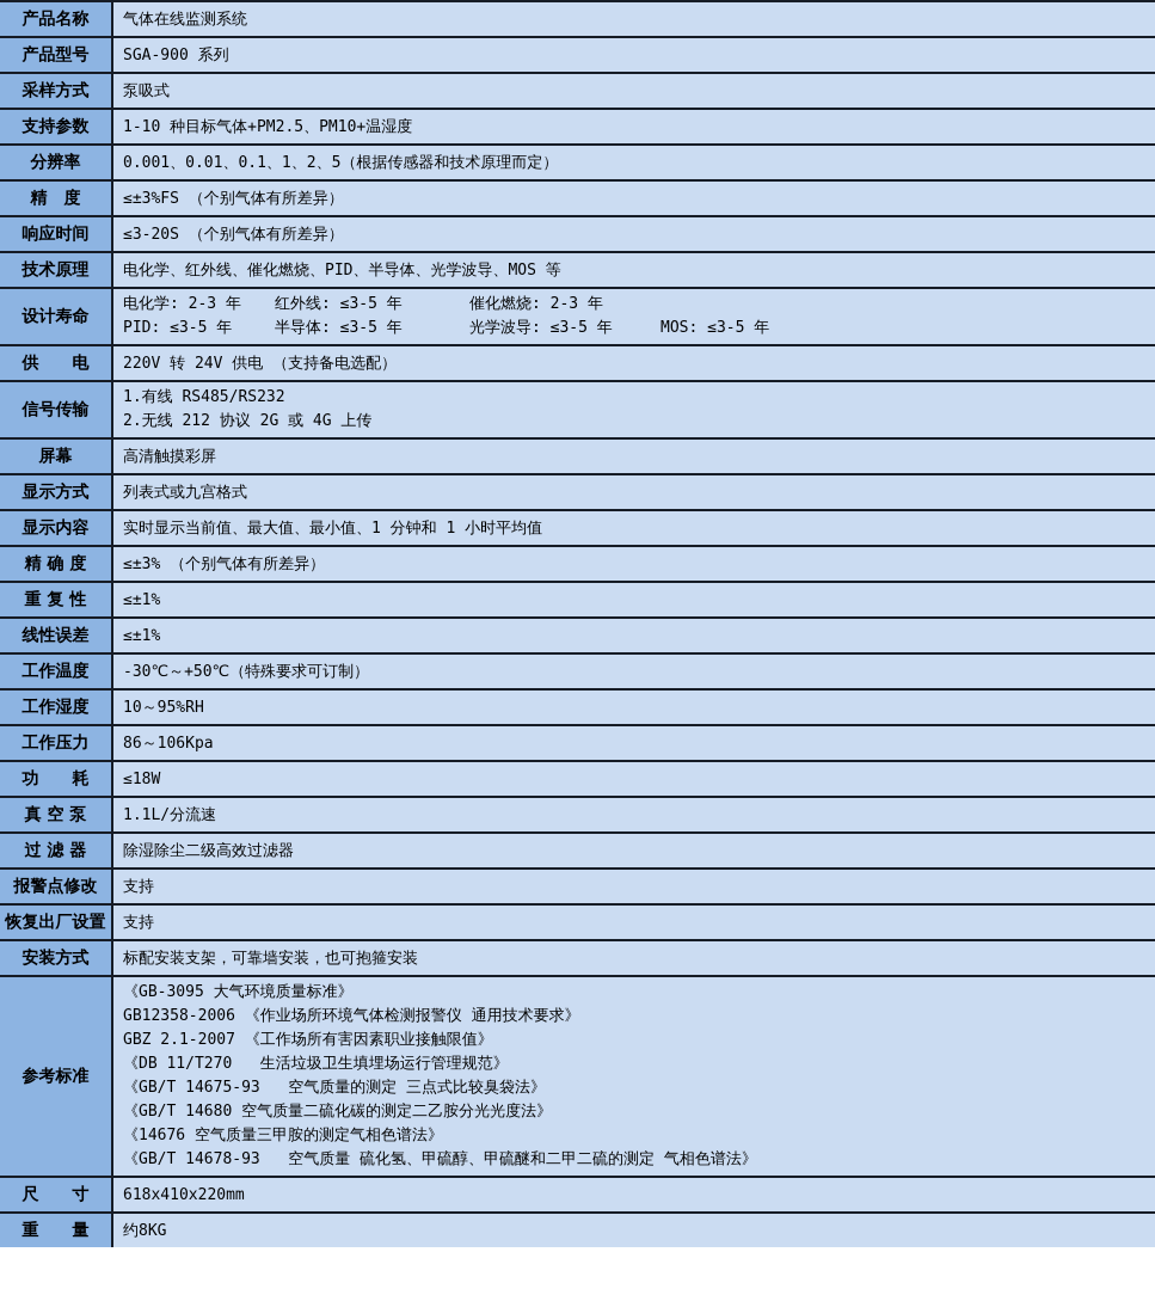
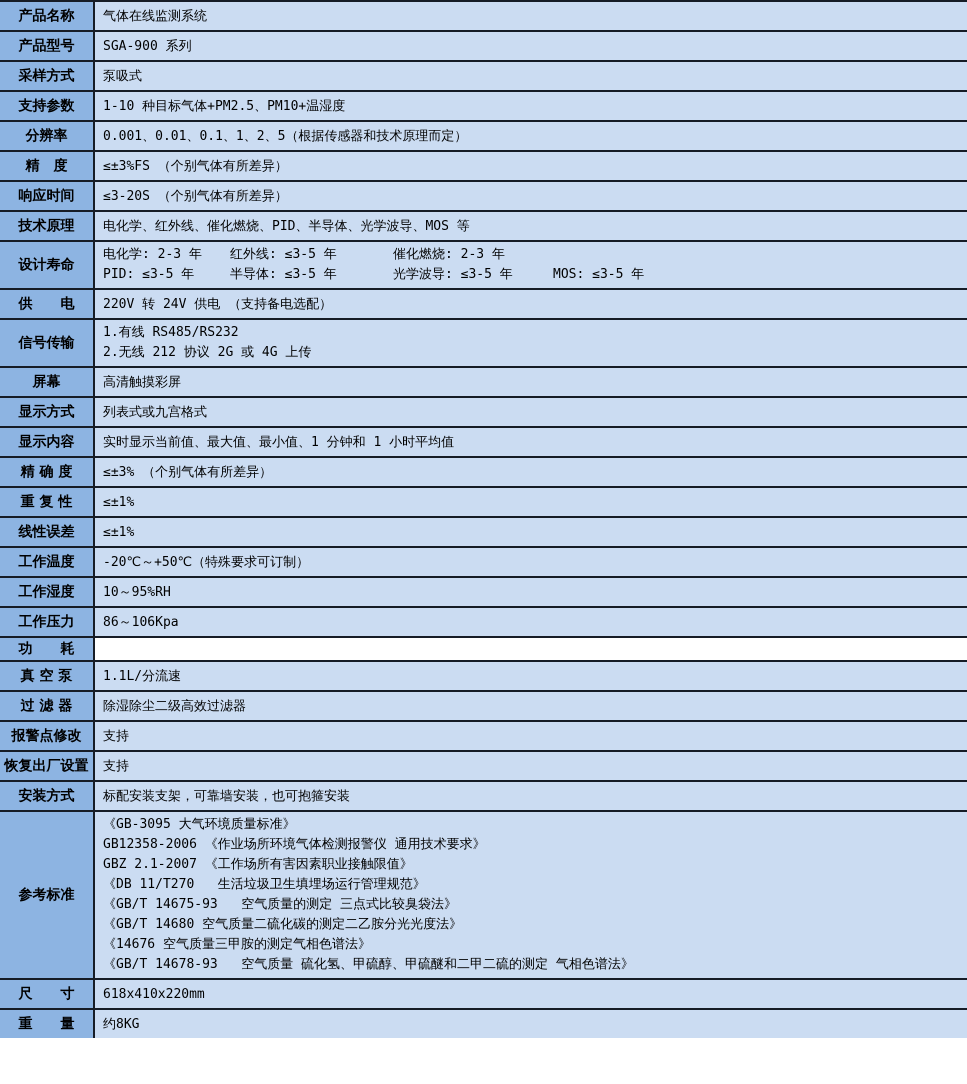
  产品名称
  气体在线监测系统
  产品型号
  SGA-900 系列
  采样方式
  泵吸式
  支持参数
  1-10 种目标气体+PM2.5、PM10+温湿度
  分辨率
  0.001、0.01、0.1、1、2、5（根据传感器和技术原理而定）
  精 度
  ≤±3%FS （个别气体有所差异）
  响应时间
  ≤3-20S （个别气体有所差异）
  技术原理
  电化学、红外线、催化燃烧、PID、半导体、光学波导、MOS 等
  设计寿命
  电化学: 2-3 年
  红外线: ≤3-5 年
  催化燃烧: 2-3 年
  PID: ≤3-5 年
  半导体: ≤3-5 年
  光学波导: ≤3-5 年
  MOS: ≤3-5 年
  供 电
  220V 转 24V 供电 （支持备电选配）
  信号传输
  1.有线 RS485/RS232
  2.无线 212 协议 2G 或 4G 上传
  屏幕
  高清触摸彩屏
  显示方式
  列表式或九宫格式
  显示内容
  实时显示当前值、最大值、最小值、1 分钟和 1 小时平均值
  精 确 度
  ≤±3% （个别气体有所差异）
  重 复 性
  ≤±1%
  线性误差
  ≤±1%
  工作温度
- -30℃～+50℃（特殊要求可订制）
+ -20℃～+50℃（特殊要求可订制）
  工作湿度
  10～95%RH
  工作压力
  86～106Kpa
  功 耗
- ≤18W
  真 空 泵
  1.1L/分流速
  过 滤 器
  除湿除尘二级高效过滤器
  报警点修改
  支持
  恢复出厂设置
  支持
  安装方式
  标配安装支架，可靠墙安装，也可抱箍安装
  参考标准
  《GB-3095 大气环境质量标准》
  GB12358-2006 《作业场所环境气体检测报警仪 通用技术要求》
  GBZ 2.1-2007 《工作场所有害因素职业接触限值》
  《DB 11/T270 生活垃圾卫生填埋场运行管理规范》
  《GB/T 14675-93 空气质量的测定 三点式比较臭袋法》
  《GB/T 14680 空气质量二硫化碳的测定二乙胺分光光度法》
  《14676 空气质量三甲胺的测定气相色谱法》
  《GB/T 14678-93 空气质量 硫化氢、甲硫醇、甲硫醚和二甲二硫的测定 气相色谱法》
  尺 寸
  618x410x220mm
  重 量
  约8KG
